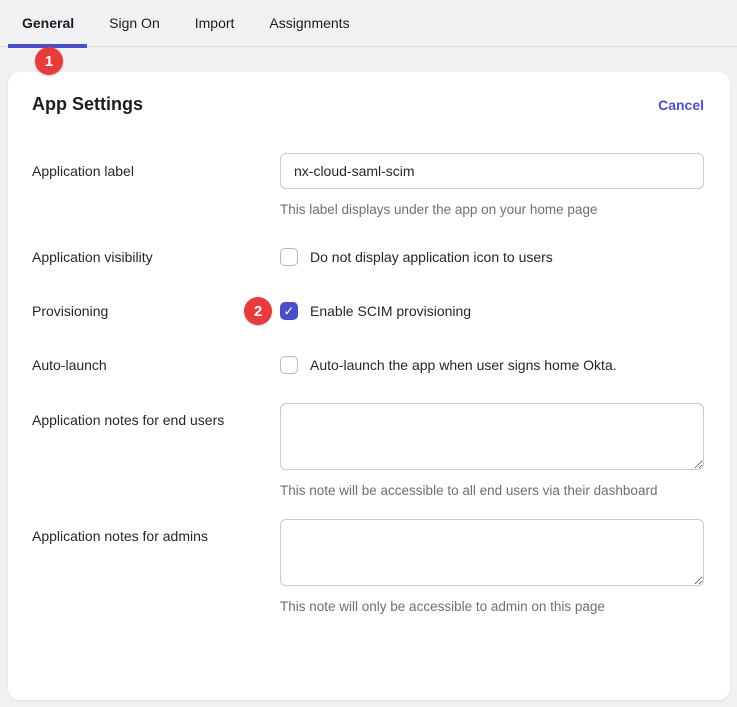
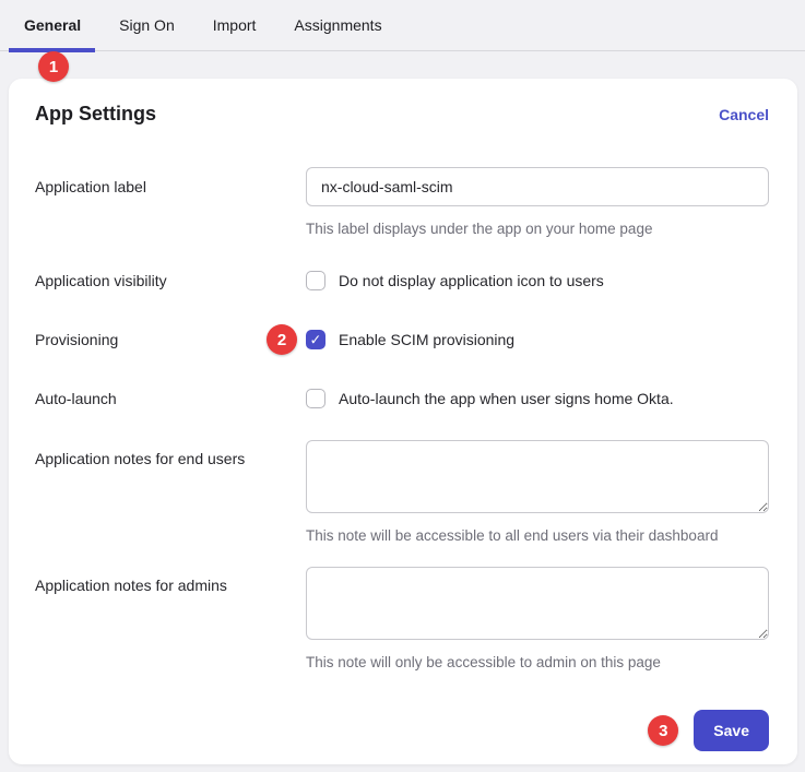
  General
  Sign On
  Import
  Assignments
  1
  App Settings
  Cancel
  Application label
  nx-cloud-saml-scim
  This label displays under the app on your home page
  Application visibility
  Do not display application icon to users
  Provisioning
  2
  ✓
  Enable SCIM provisioning
  Auto-launch
  Auto-launch the app when user signs home Okta.
  Application notes for end users
  This note will be accessible to all end users via their dashboard
  Application notes for admins
  This note will only be accessible to admin on this page
+ 3
+ Save
